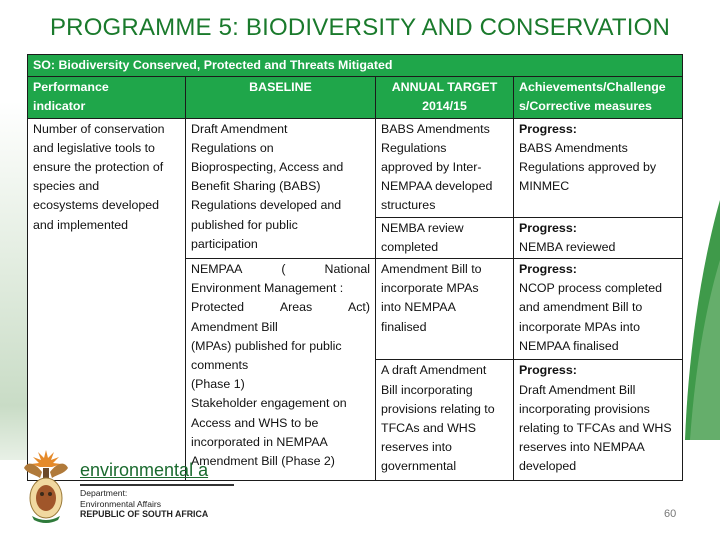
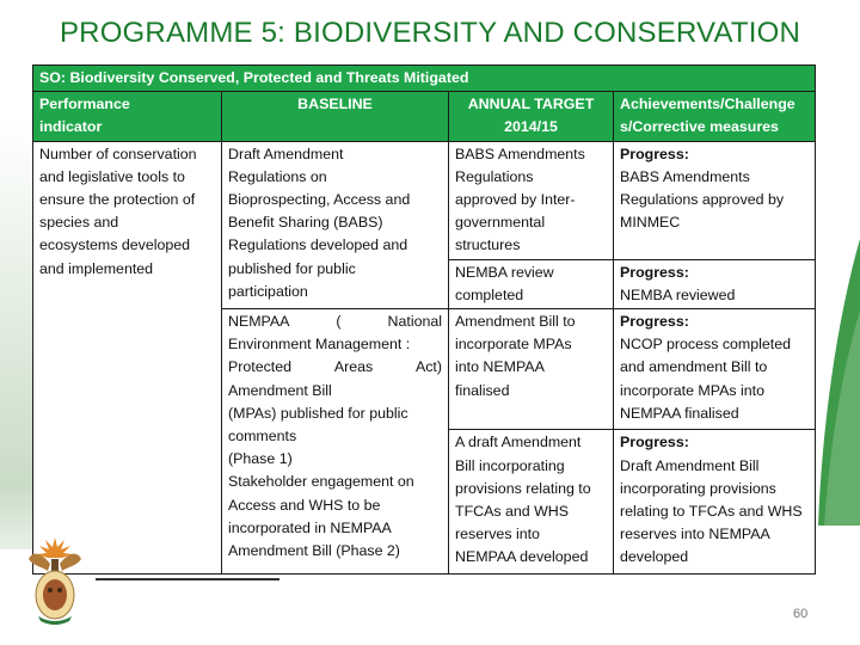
  PROGRAMME 5: BIODIVERSITY AND CONSERVATION
  SO: Biodiversity Conserved, Protected and Threats Mitigated
  Performance indicator	BASELINE	ANNUAL TARGET 2014/15	Achievements/Challenge s/Corrective measures
- Number of conservation and legislative tools to ensure the protection of species and ecosystems developed and implemented	Draft Amendment Regulations on Bioprospecting, Access and Benefit Sharing (BABS) Regulations developed and published for public participation	BABS Amendments Regulations approved by Inter- NEMPAA developed structures	Progress: BABS Amendments Regulations approved by MINMEC
+ Number of conservation and legislative tools to ensure the protection of species and ecosystems developed and implemented	Draft Amendment Regulations on Bioprospecting, Access and Benefit Sharing (BABS) Regulations developed and published for public participation	BABS Amendments Regulations approved by Inter- governmental structures	Progress: BABS Amendments Regulations approved by MINMEC
  NEMBA review completed	Progress: NEMBA reviewed
  NEMPAA ( National Environment Management : Protected Areas Act) Amendment Bill (MPAs) published for public comments (Phase 1) Stakeholder engagement on Access and WHS to be incorporated in NEMPAA Amendment Bill (Phase 2)	Amendment Bill to incorporate MPAs into NEMPAA finalised	Progress: NCOP process completed and amendment Bill to incorporate MPAs into NEMPAA finalised
- A draft Amendment Bill incorporating provisions relating to TFCAs and WHS reserves into governmental	Progress: Draft Amendment Bill incorporating provisions relating to TFCAs and WHS reserves into NEMPAA developed
+ A draft Amendment Bill incorporating provisions relating to TFCAs and WHS reserves into NEMPAA developed	Progress: Draft Amendment Bill incorporating provisions relating to TFCAs and WHS reserves into NEMPAA developed
- environmental a
- Department:
- Environmental Affairs
- REPUBLIC OF SOUTH AFRICA
  60
